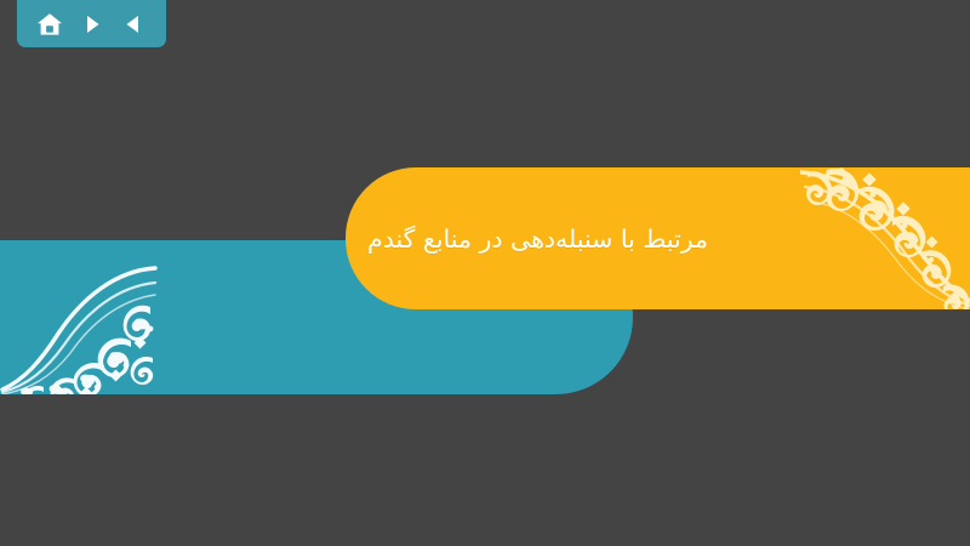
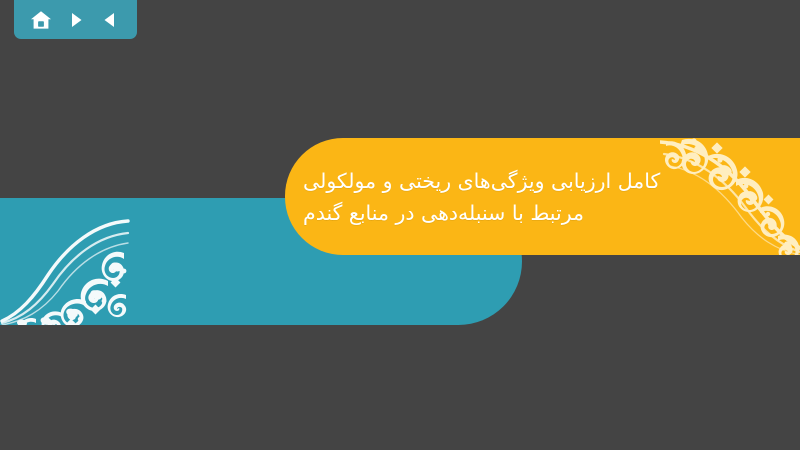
+ کامل ارزیابی ویژگی‌های ریختی و مولکولی
  مرتبط با سنبلهدهی در منابع گندم
